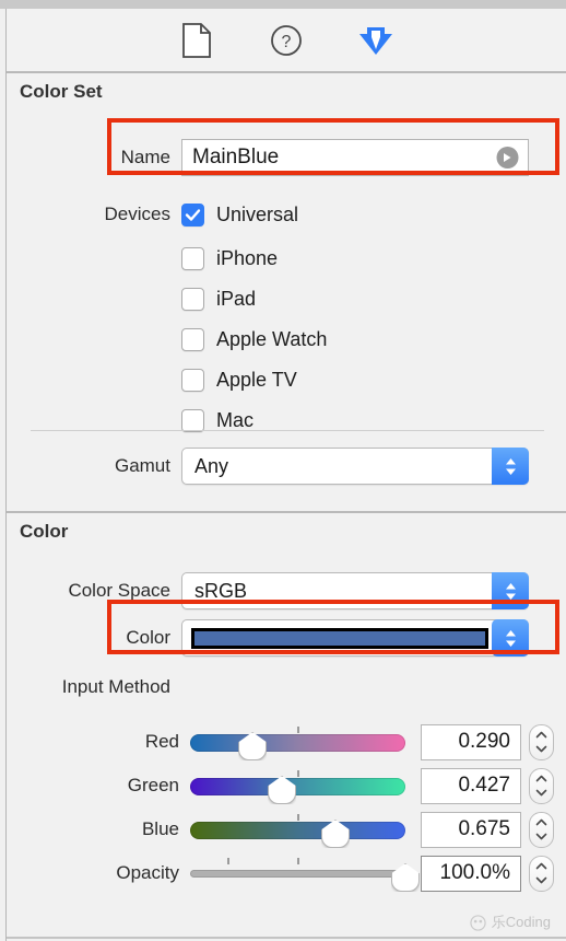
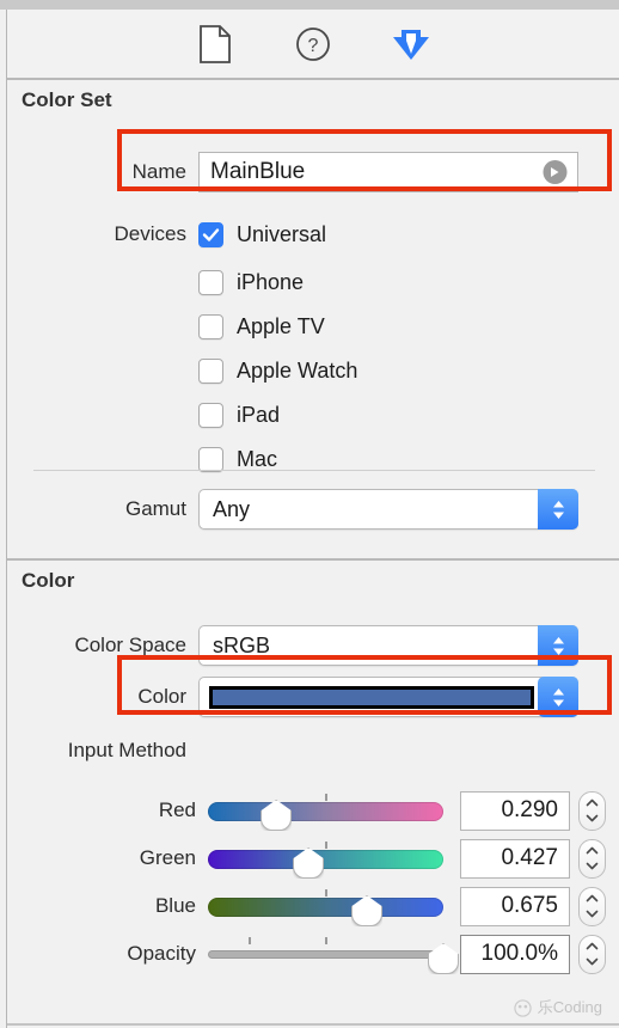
  ?
  Color Set
  Name
  MainBlue
  Devices
  Universal
  iPhone
- iPad
+ Apple TV
  Apple Watch
- Apple TV
+ iPad
  Mac
  Gamut
  Any
  Color
  Color Space
  sRGB
  Color
  Input Method
  Red
  0.290
  Green
  0.427
  Blue
  0.675
  Opacity
  100.0%
  乐Coding
